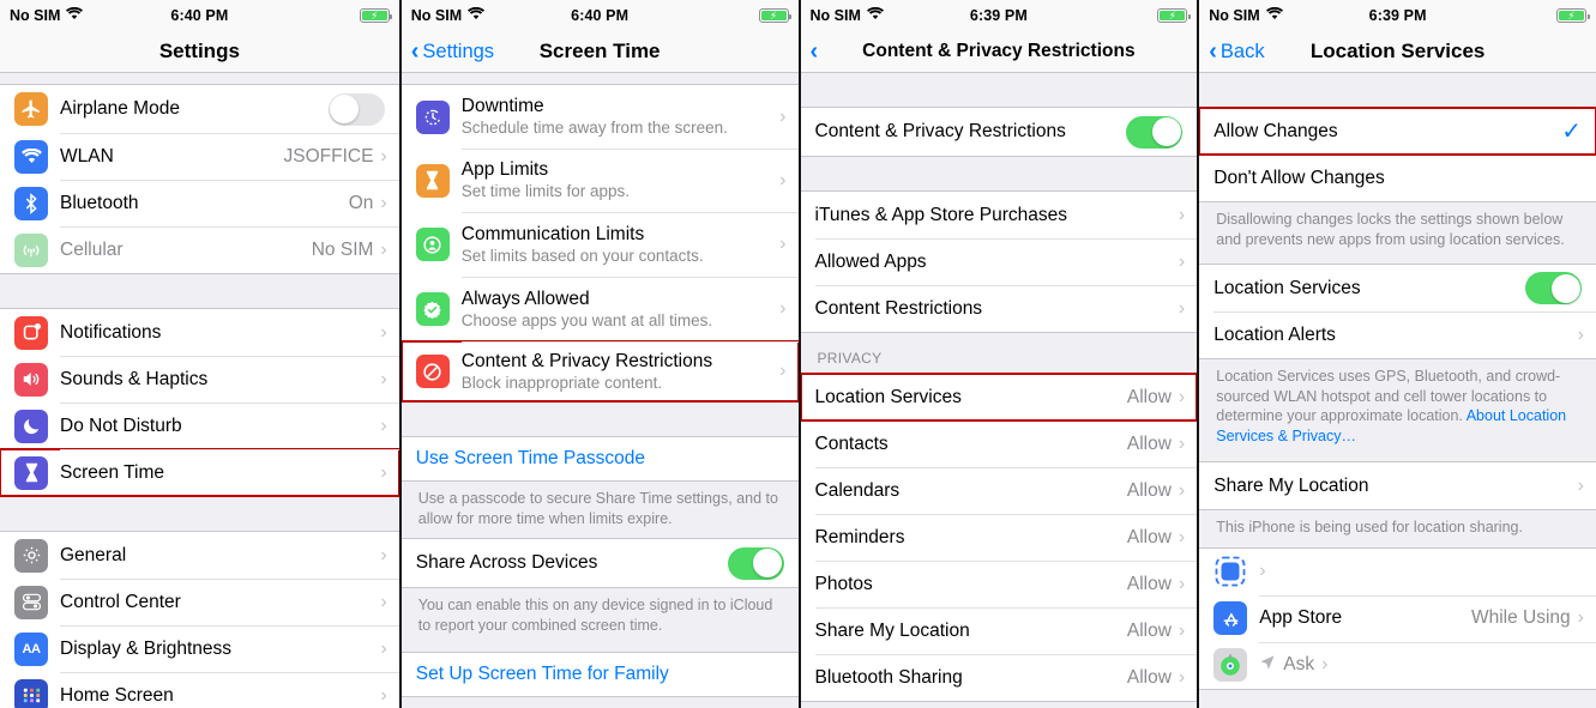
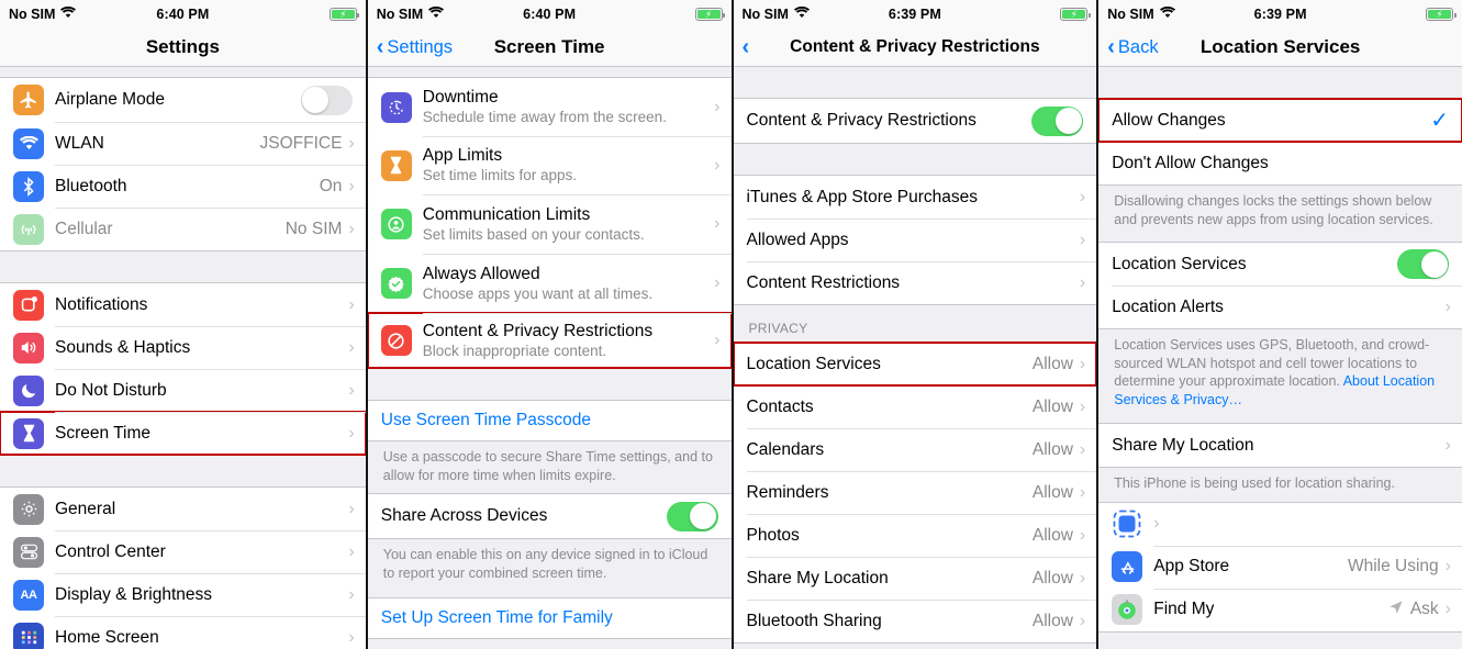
  No SIM
  6:40 PM
  ⚡
  Settings
  Airplane Mode
  WLAN
  JSOFFICE
  ›
  Bluetooth
  On
  ›
  Cellular
  No SIM
  ›
  Notifications
  ›
  Sounds & Haptics
  ›
  Do Not Disturb
  ›
  Screen Time
  ›
  General
  ›
  Control Center
  ›
  AA
  Display & Brightness
  ›
  Home Screen
  ›
  No SIM
  6:40 PM
  ⚡
  ‹
  Settings
  Screen Time
  Downtime
  Schedule time away from the screen.
  ›
  App Limits
  Set time limits for apps.
  ›
  Communication Limits
  Set limits based on your contacts.
  ›
  Always Allowed
  Choose apps you want at all times.
  ›
  Content & Privacy Restrictions
  Block inappropriate content.
  ›
  Use Screen Time Passcode
  Use a passcode to secure Share Time settings, and to allow for more time when limits expire.
  Share Across Devices
  You can enable this on any device signed in to iCloud to report your combined screen time.
  Set Up Screen Time for Family
  No SIM
  6:39 PM
  ⚡
  ‹
  Content & Privacy Restrictions
  Content & Privacy Restrictions
  iTunes & App Store Purchases
  ›
  Allowed Apps
  ›
  Content Restrictions
  ›
  PRIVACY
  Location Services
  Allow
  ›
  Contacts
  Allow
  ›
  Calendars
  Allow
  ›
  Reminders
  Allow
  ›
  Photos
  Allow
  ›
  Share My Location
  Allow
  ›
  Bluetooth Sharing
  Allow
  ›
  No SIM
  6:39 PM
  ⚡
  ‹
  Back
  Location Services
  Allow Changes
  ✓
  Don't Allow Changes
  Disallowing changes locks the settings shown below and prevents new apps from using location services.
  Location Services
  Location Alerts
  ›
  Location Services uses GPS, Bluetooth, and crowd-sourced WLAN hotspot and cell tower locations to determine your approximate location. About Location Services & Privacy…
  Share My Location
  ›
  This iPhone is being used for location sharing.
  ›
  App Store
  While Using
  ›
+ Find My
  Ask
  ›
